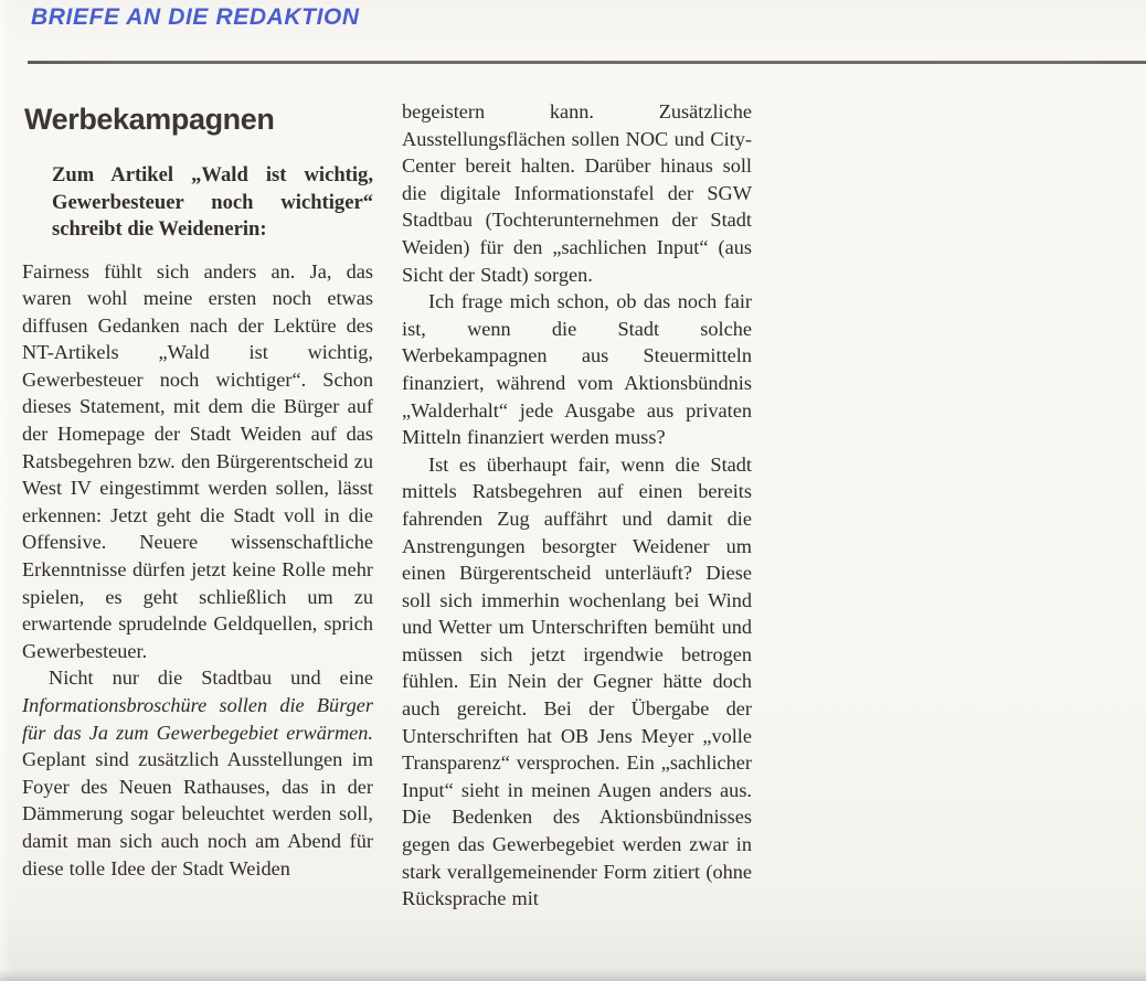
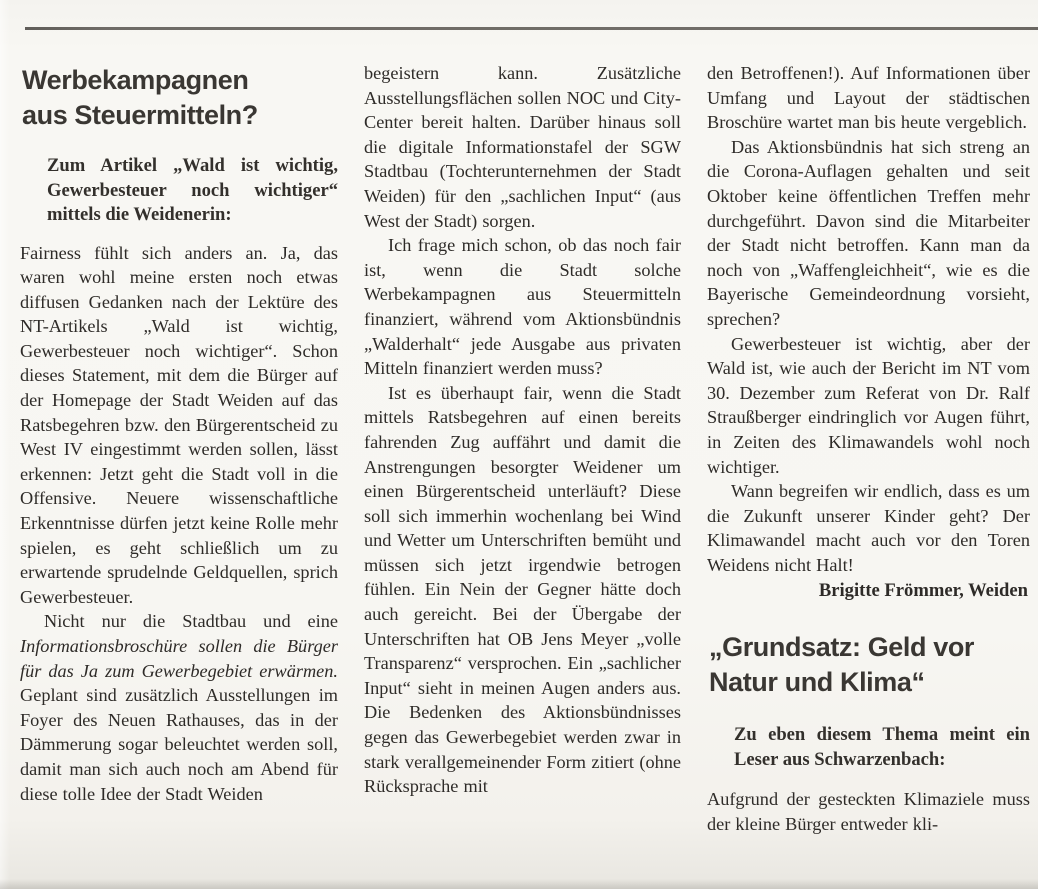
- BRIEFE AN DIE REDAKTION
  Werbekampagnen
+ aus Steuermitteln?
- Zum Artikel „Wald ist wichtig, Gewerbesteuer noch wichtiger“ schreibt die Weidenerin:
+ Zum Artikel „Wald ist wichtig, Gewerbesteuer noch wichtiger“ mittels die Weidenerin:
  Fairness fühlt sich anders an. Ja, das waren wohl meine ersten noch etwas diffusen Gedanken nach der Lektüre des NT-Artikels „Wald ist wichtig, Gewerbesteuer noch wichtiger“. Schon dieses Statement, mit dem die Bürger auf der Homepage der Stadt Weiden auf das Ratsbegehren bzw. den Bürgerentscheid zu West IV eingestimmt werden sollen, lässt erkennen: Jetzt geht die Stadt voll in die Offensive. Neuere wissenschaftliche Erkenntnisse dürfen jetzt keine Rolle mehr spielen, es geht schließlich um zu erwartende sprudelnde Geldquellen, sprich Gewerbesteuer.
  Nicht nur die Stadtbau und eine Informationsbroschüre sollen die Bürger für das Ja zum Gewerbegebiet erwärmen. Geplant sind zusätzlich Ausstellungen im Foyer des Neuen Rathauses, das in der Dämmerung sogar beleuchtet werden soll, damit man sich auch noch am Abend für diese tolle Idee der Stadt Weiden
- begeistern kann. Zusätzliche Ausstellungsflächen sollen NOC und City-Center bereit halten. Darüber hinaus soll die digitale Informationstafel der SGW Stadtbau (Tochterunternehmen der Stadt Weiden) für den „sachlichen Input“ (aus Sicht der Stadt) sorgen.
+ begeistern kann. Zusätzliche Ausstellungsflächen sollen NOC und City-Center bereit halten. Darüber hinaus soll die digitale Informationstafel der SGW Stadtbau (Tochterunternehmen der Stadt Weiden) für den „sachlichen Input“ (aus West der Stadt) sorgen.
  Ich frage mich schon, ob das noch fair ist, wenn die Stadt solche Werbekampagnen aus Steuermitteln finanziert, während vom Aktionsbündnis „Walderhalt“ jede Ausgabe aus privaten Mitteln finanziert werden muss?
  Ist es überhaupt fair, wenn die Stadt mittels Ratsbegehren auf einen bereits fahrenden Zug auffährt und damit die Anstrengungen besorgter Weidener um einen Bürgerentscheid unterläuft? Diese soll sich immerhin wochenlang bei Wind und Wetter um Unterschriften bemüht und müssen sich jetzt irgendwie betrogen fühlen. Ein Nein der Gegner hätte doch auch gereicht. Bei der Übergabe der Unterschriften hat OB Jens Meyer „volle Transparenz“ versprochen. Ein „sachlicher Input“ sieht in meinen Augen anders aus. Die Bedenken des Aktionsbündnisses gegen das Gewerbegebiet werden zwar in stark verallgemeinender Form zitiert (ohne Rücksprache mit
+ den Betroffenen!). Auf Informationen über Umfang und Layout der städtischen Broschüre wartet man bis heute vergeblich.
+ Das Aktionsbündnis hat sich streng an die Corona-Auflagen gehalten und seit Oktober keine öffentlichen Treffen mehr durchgeführt. Davon sind die Mitarbeiter der Stadt nicht betroffen. Kann man da noch von „Waffengleichheit“, wie es die Bayerische Gemeindeordnung vorsieht, sprechen?
+ Gewerbesteuer ist wichtig, aber der Wald ist, wie auch der Bericht im NT vom 30. Dezember zum Referat von Dr. Ralf Straußberger eindringlich vor Augen führt, in Zeiten des Klimawandels wohl noch wichtiger.
+ Wann begreifen wir endlich, dass es um die Zukunft unserer Kinder geht? Der Klimawandel macht auch vor den Toren Weidens nicht Halt!
+ Brigitte Frömmer, Weiden
+ „Grundsatz: Geld vor
+ Natur und Klima“
+ Zu eben diesem Thema meint ein Leser aus Schwarzenbach:
+ Aufgrund der gesteckten Klimaziele muss der kleine Bürger entweder kli-
